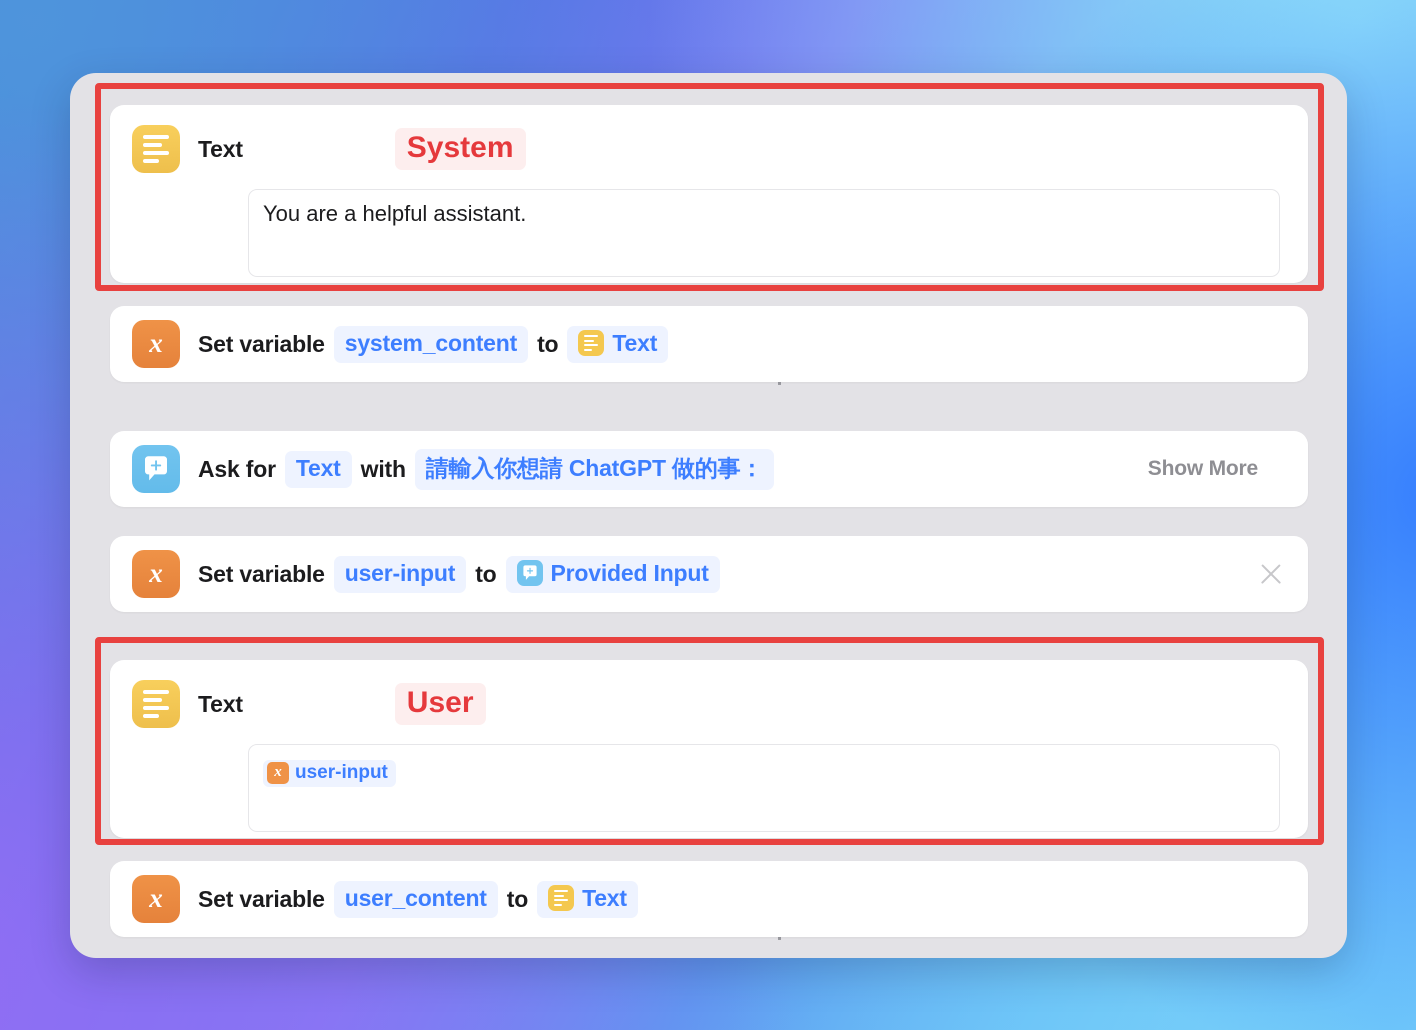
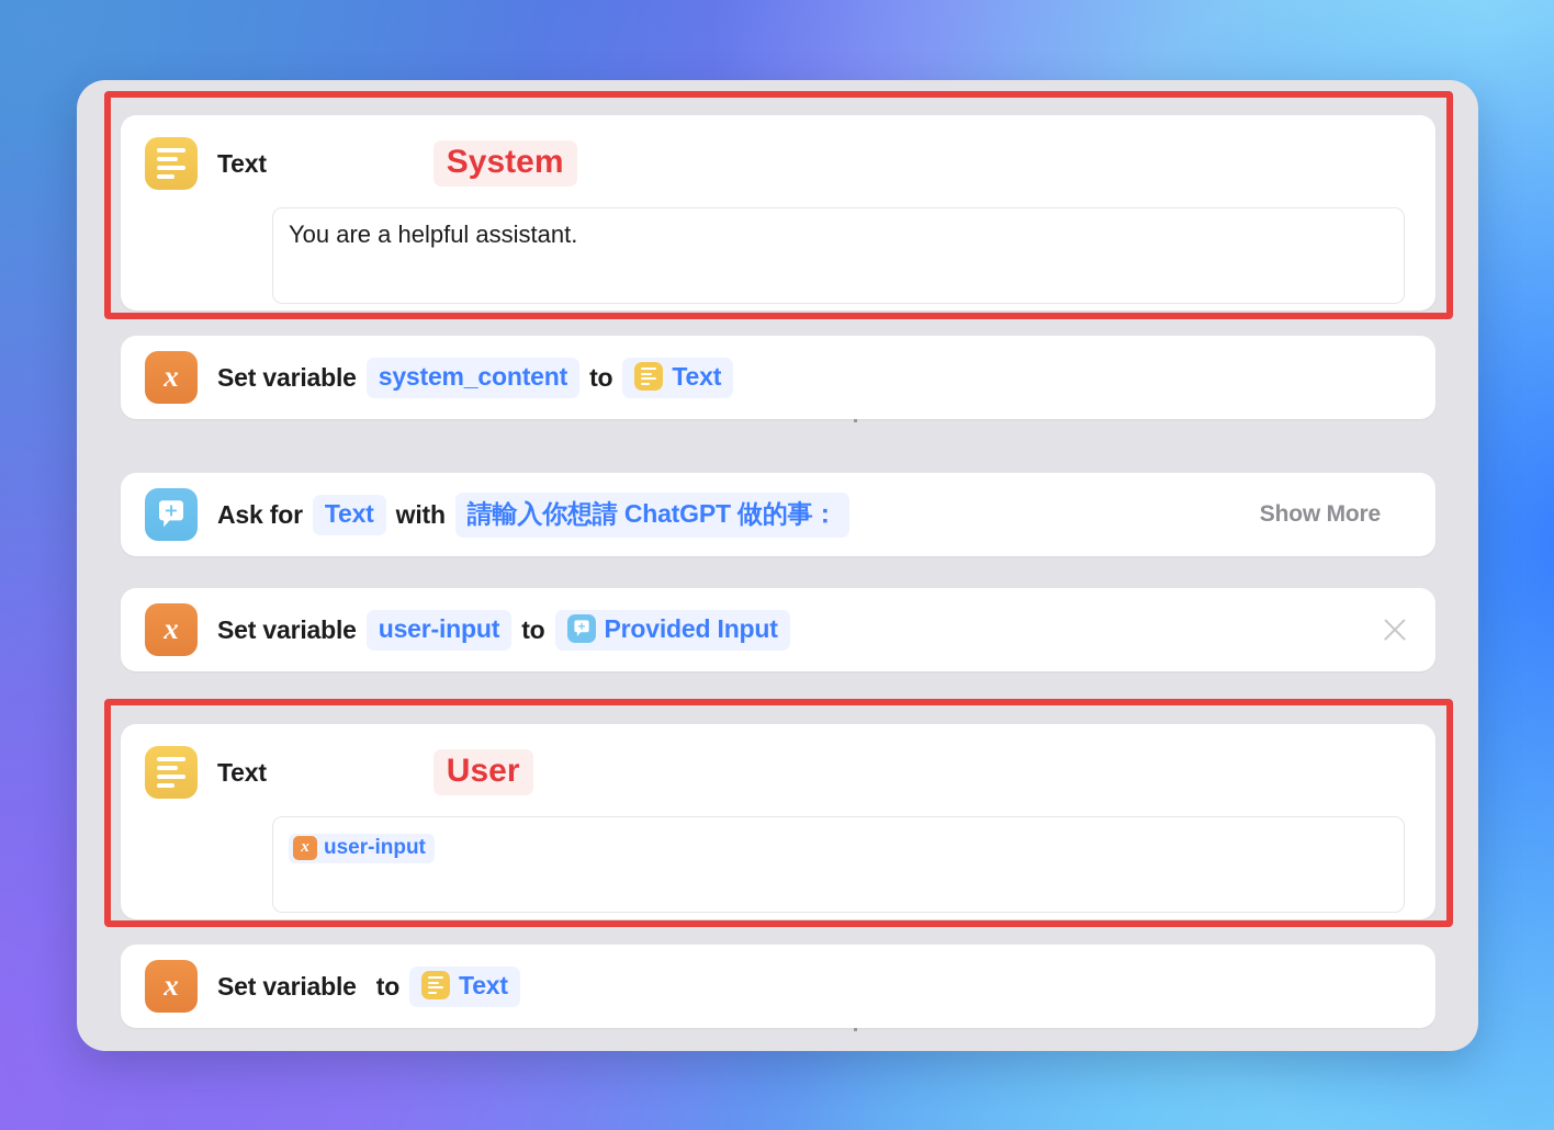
  Text
  System
  You are a helpful assistant.
  x
  Set variable
  system_content
  to
  Text
  Ask for
  Text
  with
  請輸入你想請 ChatGPT 做的事：
  Show More
  x
  Set variable
  user-input
  to
  Provided Input
  Text
  User
  x
  user-input
  x
  Set variable
- user_content
  to
  Text
